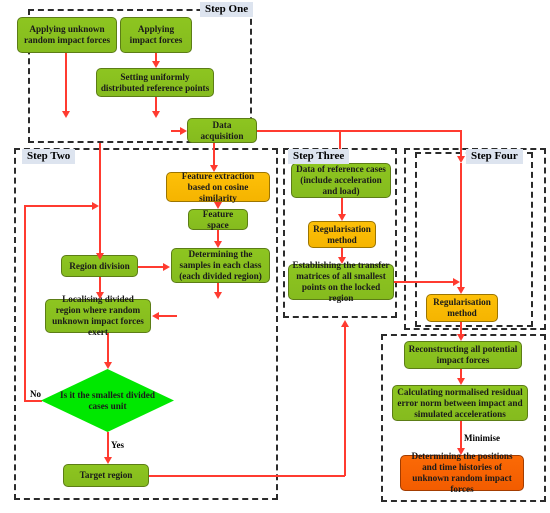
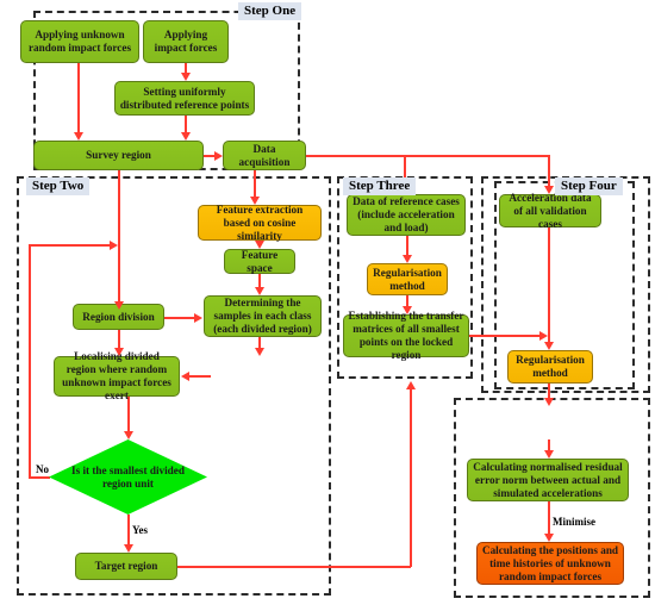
  Step One
  Step Two
  Step Three
  Step Four
  Applying unknown random impact forces
  Applying impact forces
  Setting uniformly distributed reference points
+ Survey region
  Data acquisition
  Feature extraction based on cosine similarity
  Feature space
  Determining the samples in each class (each divided region)
  Region division
  Localising divided region where random unknown impact forces exert
- Is it the smallest divided cases unit
+ Is it the smallest divided region unit
  Target region
  No
  Yes
  Data of reference cases (include acceleration and load)
  Regularisation method
  Establishing the transfer matrices of all smallest points on the locked region
+ Acceleration data of all validation cases
  Regularisation method
- Reconstructing all potential impact forces
- Calculating normalised residual error norm between impact and simulated accelerations
+ Calculating normalised residual error norm between actual and simulated accelerations
- Determining the positions and time histories of unknown random impact forces
+ Calculating the positions and time histories of unknown random impact forces
  Minimise
